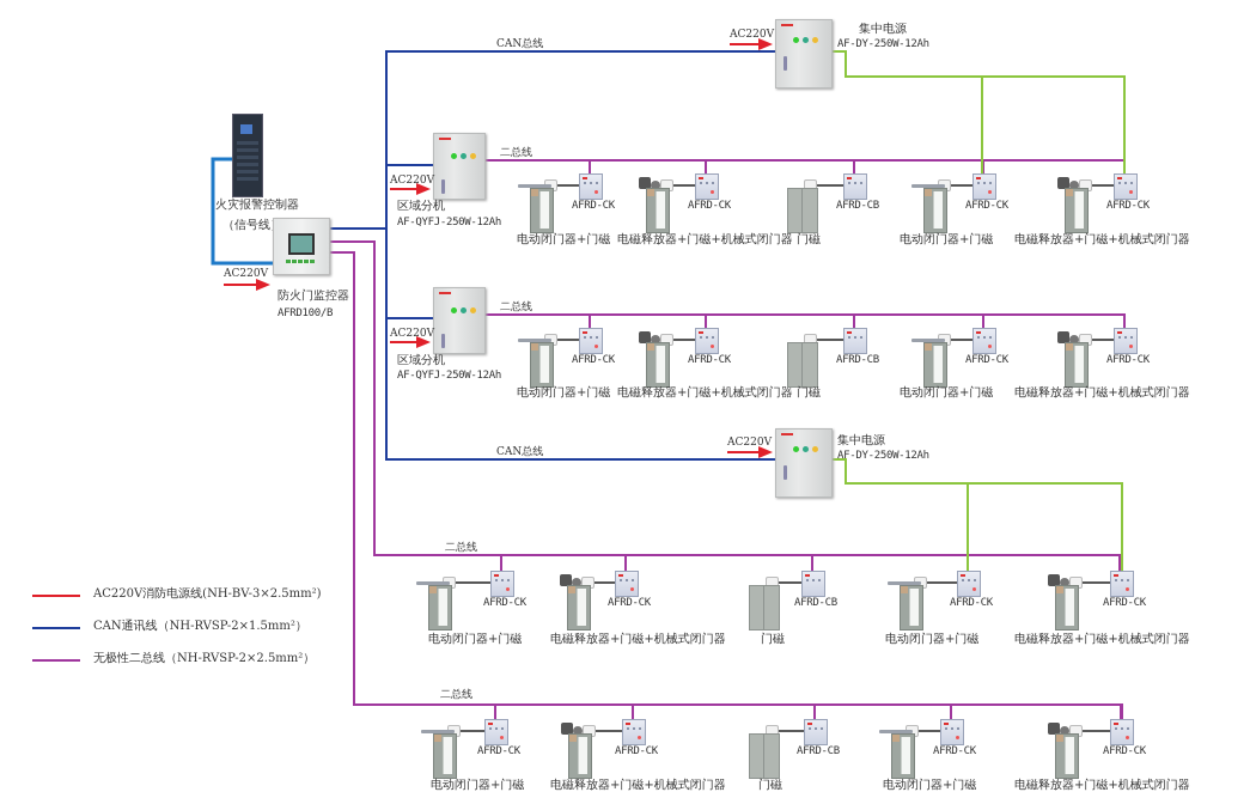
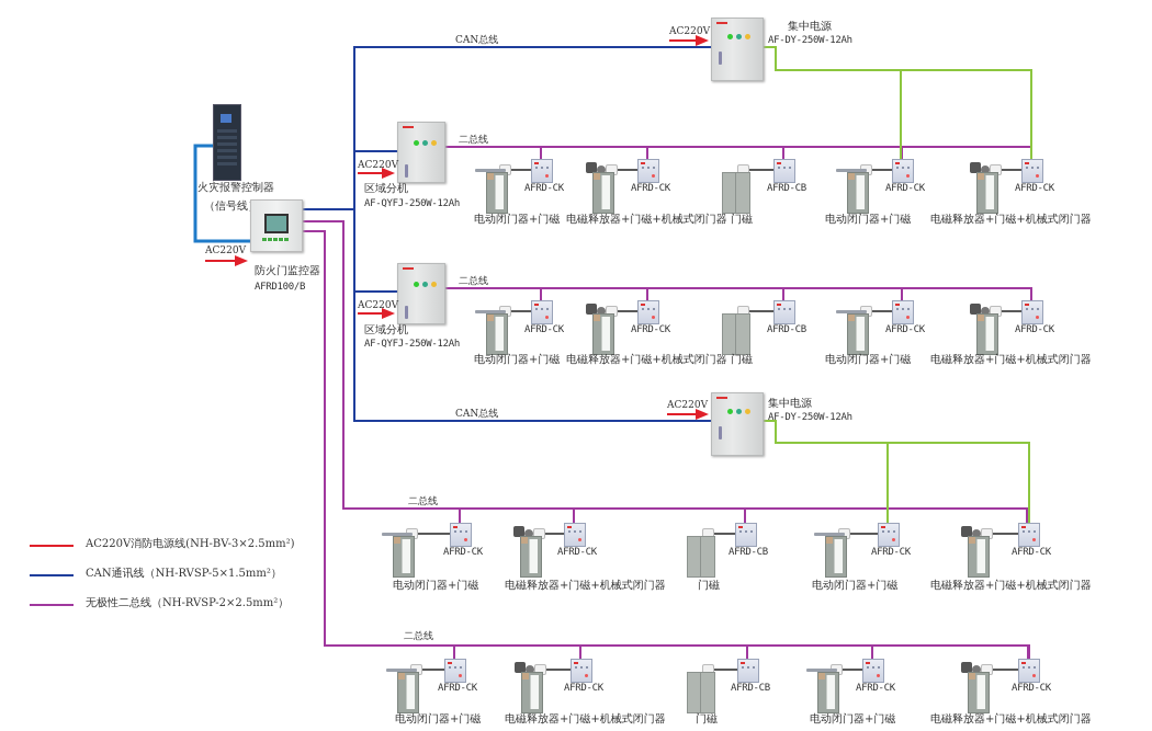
  火灾报警控制器
  （信号线
  AC220V
  防火门监控器
  AFRD100/B
  CAN总线
  CAN总线
  AC220V
  集中电源
  AF-DY-250W-12Ah
  AC220V
  集中电源
  AF-DY-250W-12Ah
  AC220V
  区域分机
  AF-QYFJ-250W-12Ah
  AC220V
  区域分机
  AF-QYFJ-250W-12Ah
  二总线
  二总线
  二总线
  二总线
  AFRD-CK
  电动闭门器+门磁
  AFRD-CK
  电磁释放器+门磁+机械式闭门器
  AFRD-CB
  门磁
  AFRD-CK
  电动闭门器+门磁
  AFRD-CK
  电磁释放器+门磁+机械式闭门器
  AFRD-CK
  电动闭门器+门磁
  AFRD-CK
  电磁释放器+门磁+机械式闭门器
  AFRD-CB
  门磁
  AFRD-CK
  电动闭门器+门磁
  AFRD-CK
  电磁释放器+门磁+机械式闭门器
  AFRD-CK
  电动闭门器+门磁
  AFRD-CK
  电磁释放器+门磁+机械式闭门器
  AFRD-CB
  门磁
  AFRD-CK
  电动闭门器+门磁
  AFRD-CK
  电磁释放器+门磁+机械式闭门器
  AFRD-CK
  电动闭门器+门磁
  AFRD-CK
  电磁释放器+门磁+机械式闭门器
  AFRD-CB
  门磁
  AFRD-CK
  电动闭门器+门磁
  AFRD-CK
  电磁释放器+门磁+机械式闭门器
  AC220V消防电源线(NH-BV-3×2.5mm²)
- CAN通讯线（NH-RVSP-2×1.5mm²）
+ CAN通讯线（NH-RVSP-5×1.5mm²）
  无极性二总线（NH-RVSP-2×2.5mm²）
